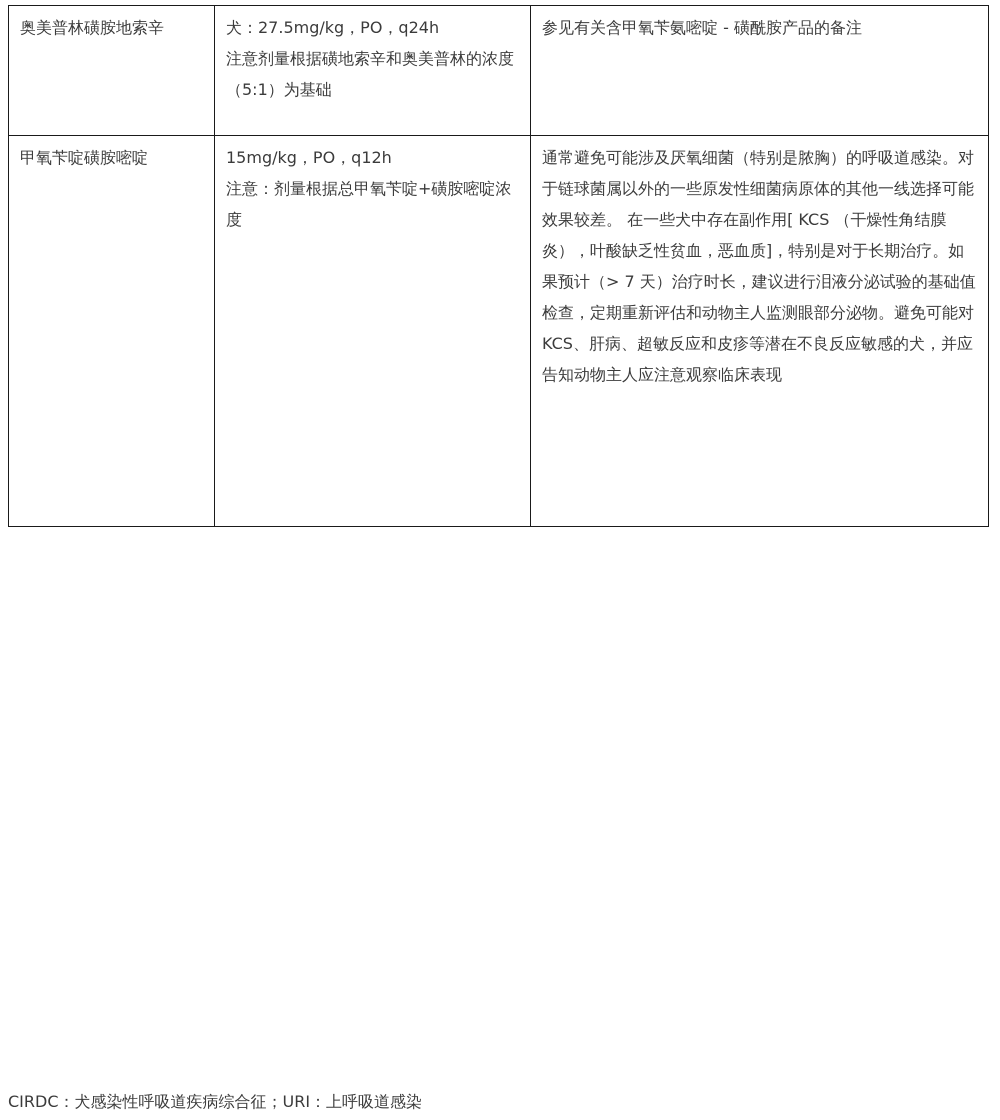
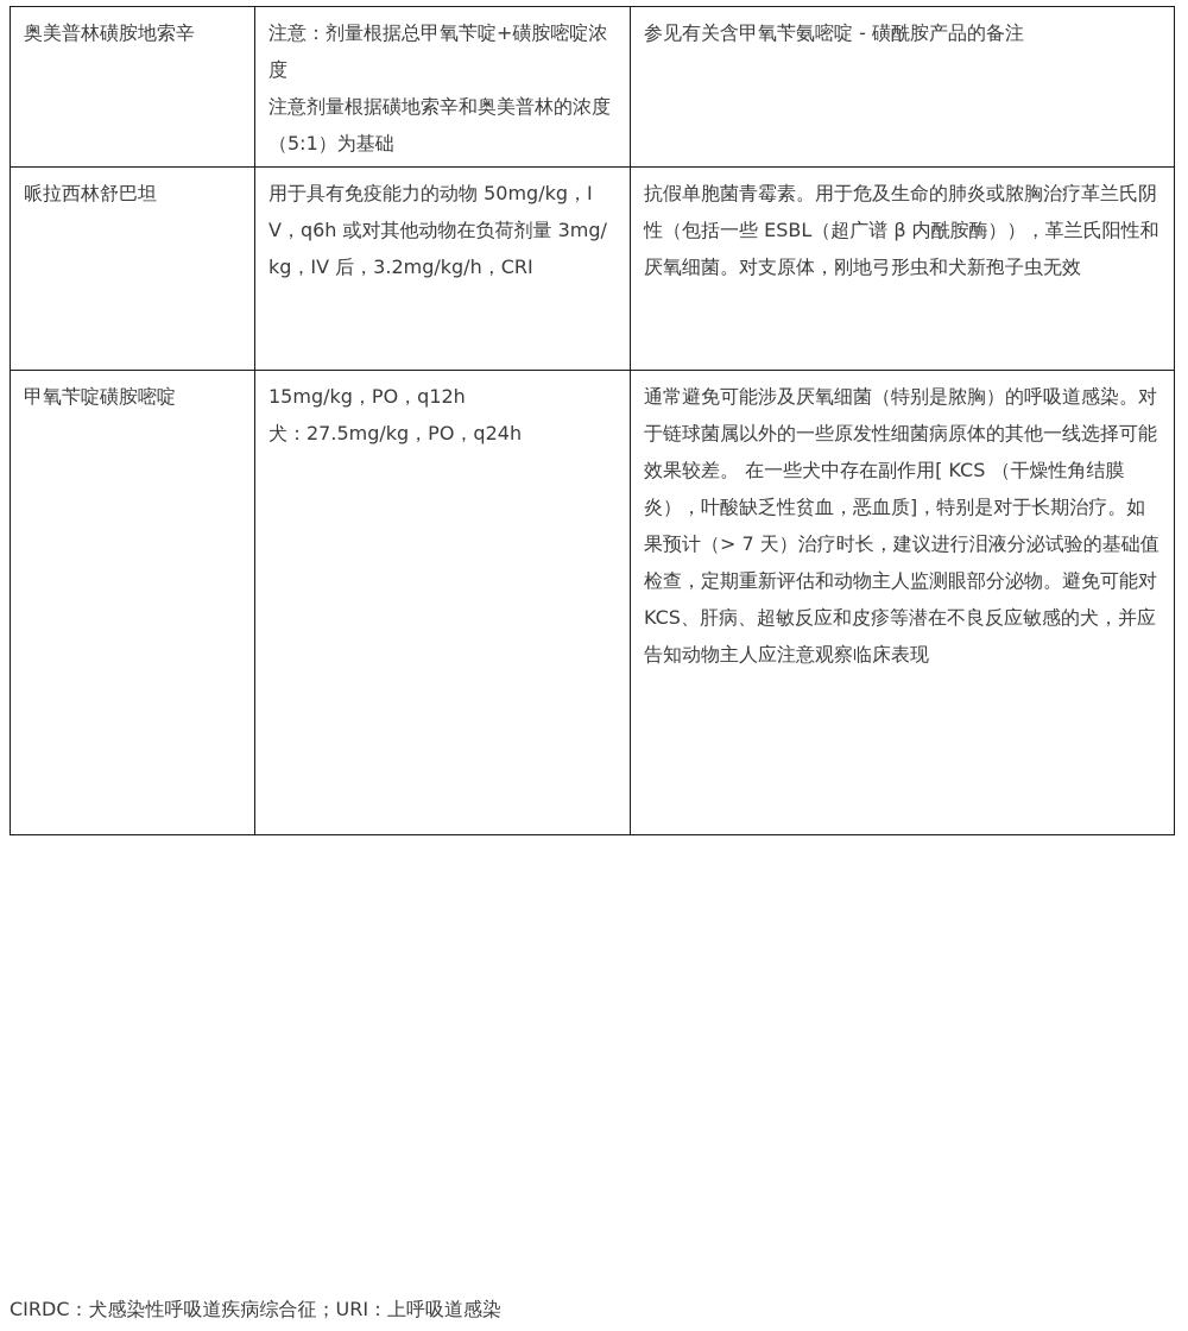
- 奥美普林磺胺地索辛	犬：27.5mg/kg，PO，q24h 注意剂量根据磺地索辛和奥美普林的浓度（5:1）为基础	参见有关含甲氧苄氨嘧啶 - 磺酰胺产品的备注
+ 奥美普林磺胺地索辛	注意：剂量根据总甲氧苄啶+磺胺嘧啶浓度 注意剂量根据磺地索辛和奥美普林的浓度（5:1）为基础	参见有关含甲氧苄氨嘧啶 - 磺酰胺产品的备注
+ 哌拉西林舒巴坦	用于具有免疫能力的动物 50mg/kg，IV，q6h 或对其他动物在负荷剂量 3mg/kg，IV 后，3.2mg/kg/h，CRI	抗假单胞菌青霉素。用于危及生命的肺炎或脓胸治疗革兰氏阴性（包括一些 ESBL（超广谱 β 内酰胺酶）），革兰氏阳性和厌氧细菌。对支原体，刚地弓形虫和犬新孢子虫无效
- 甲氧苄啶磺胺嘧啶	15mg/kg，PO，q12h 注意：剂量根据总甲氧苄啶+磺胺嘧啶浓度	通常避免可能涉及厌氧细菌（特别是脓胸）的呼吸道感染。对于链球菌属以外的一些原发性细菌病原体的其他一线选择可能效果较差。 在一些犬中存在副作用[ KCS （干燥性角结膜炎），叶酸缺乏性贫血，恶血质]，特别是对于长期治疗。如果预计（> 7 天）治疗时长，建议进行泪液分泌试验的基础值检查，定期重新评估和动物主人监测眼部分泌物。避免可能对KCS、肝病、超敏反应和皮疹等潜在不良反应敏感的犬，并应告知动物主人应注意观察临床表现
+ 甲氧苄啶磺胺嘧啶	15mg/kg，PO，q12h 犬：27.5mg/kg，PO，q24h	通常避免可能涉及厌氧细菌（特别是脓胸）的呼吸道感染。对于链球菌属以外的一些原发性细菌病原体的其他一线选择可能效果较差。 在一些犬中存在副作用[ KCS （干燥性角结膜炎），叶酸缺乏性贫血，恶血质]，特别是对于长期治疗。如果预计（> 7 天）治疗时长，建议进行泪液分泌试验的基础值检查，定期重新评估和动物主人监测眼部分泌物。避免可能对KCS、肝病、超敏反应和皮疹等潜在不良反应敏感的犬，并应告知动物主人应注意观察临床表现
  CIRDC：犬感染性呼吸道疾病综合征；URI：上呼吸道感染
